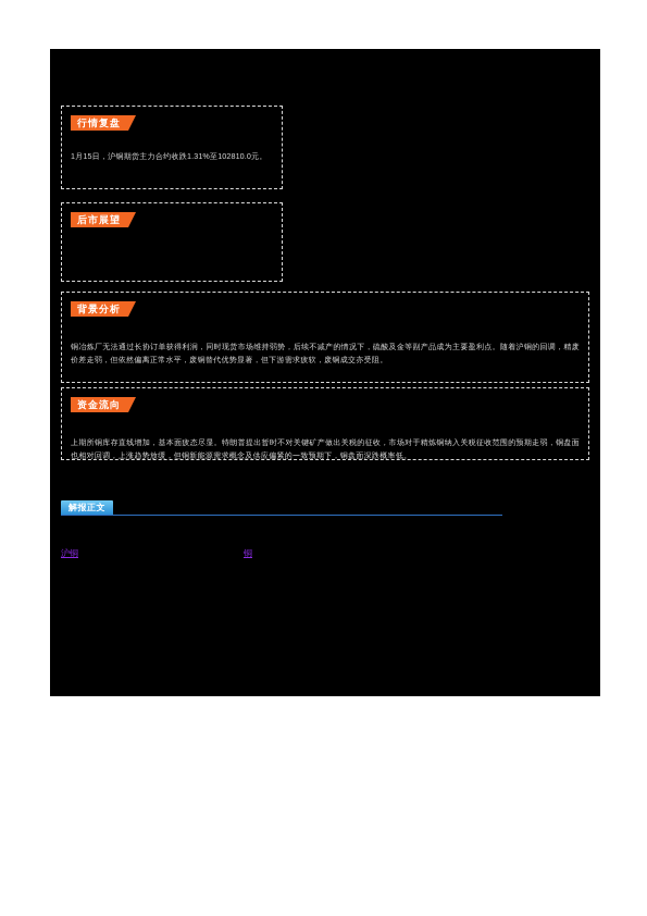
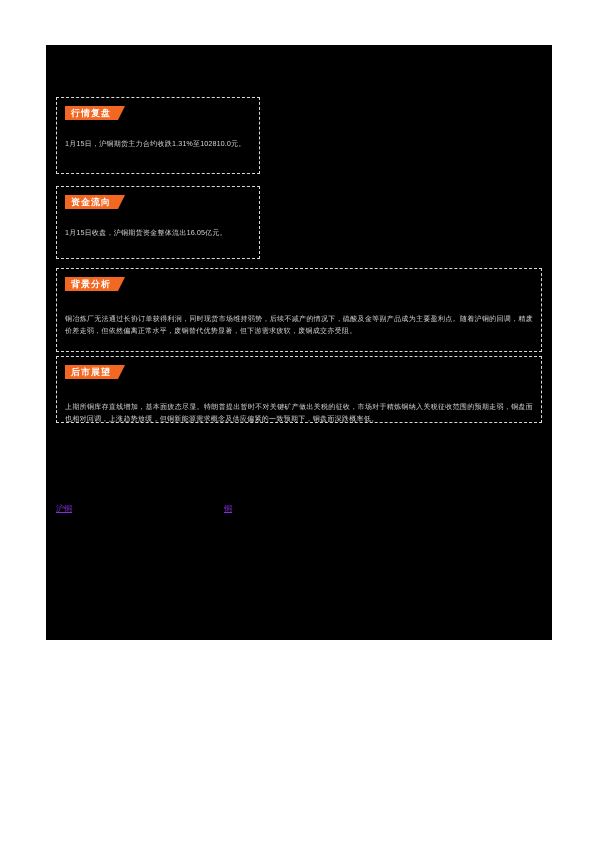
  行情复盘
  1月15日，沪铜期货主力合约收跌1.31%至102810.0元。
- 后市展望
+ 资金流向
+ 1月15日收盘，沪铜期货资金整体流出16.05亿元。
  背景分析
  铜冶炼厂无法通过长协订单获得利润，同时现货市场维持弱势，后续不减产的情况下，硫酸及金等副产品成为主要盈利点。随着沪铜的回调，精废价差走弱，但依然偏离正常水平，废铜替代优势显著，但下游需求疲软，废铜成交亦受阻。
- 资金流向
+ 后市展望
  上期所铜库存直线增加，基本面疲态尽显。特朗普提出暂时不对关键矿产做出关税的征收，市场对于精炼铜纳入关税征收范围的预期走弱，铜盘面也相对回调，上涨趋势放缓，但铜新能源需求概念及供应偏紧的一致预期下，铜盘面深跌概率低。
- 解报正文
  沪铜
  铜
